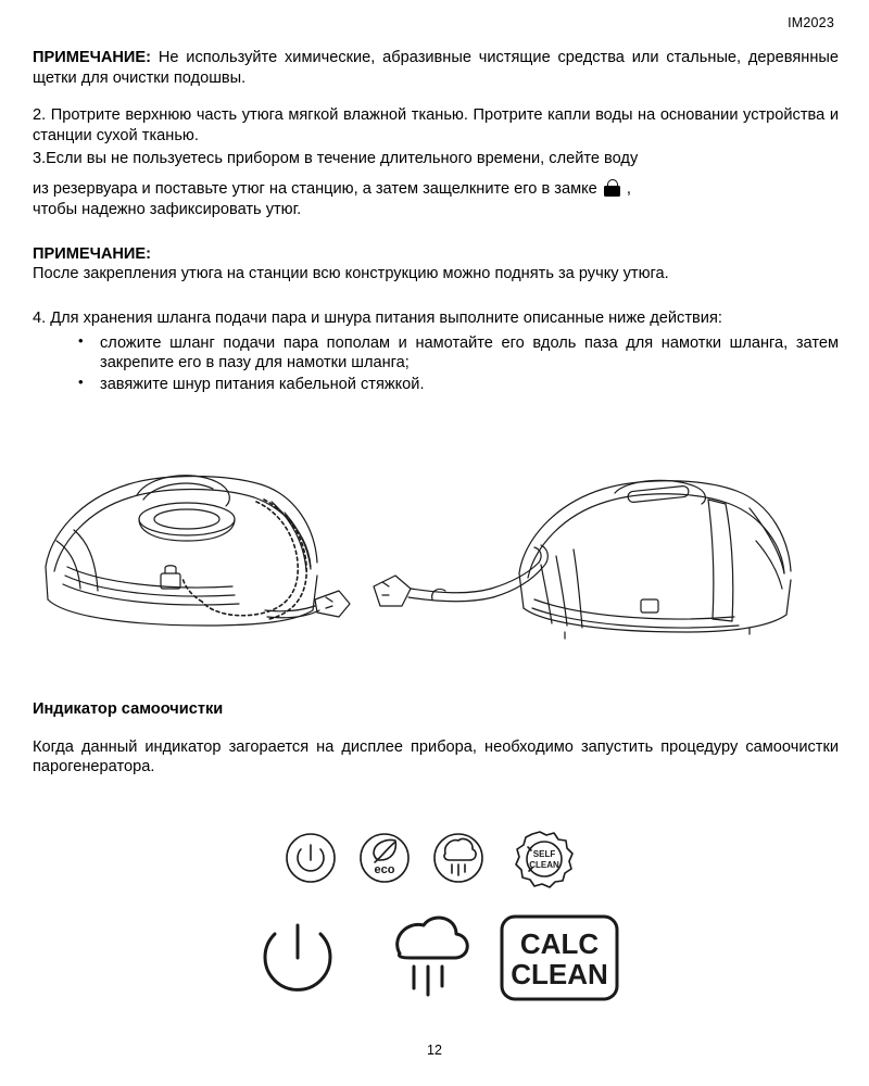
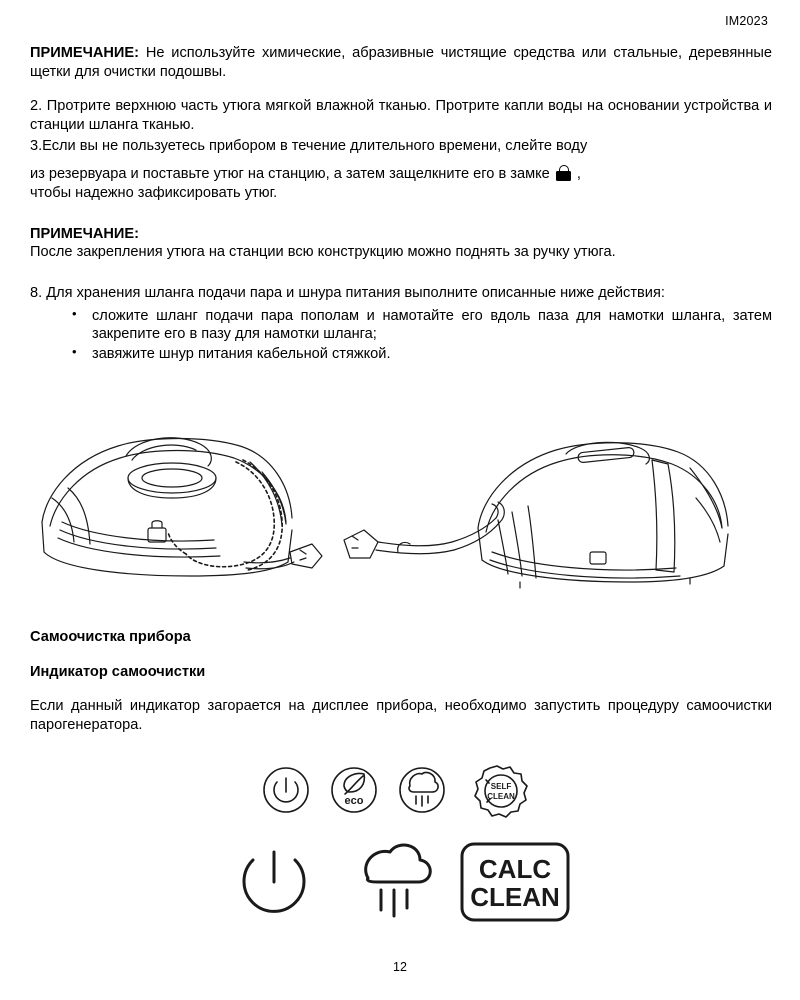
  IM2023
  ПРИМЕЧАНИЕ: Не используйте химические, абразивные чистящие средства или стальные, деревянные щетки для очистки подошвы.
- 2. Протрите верхнюю часть утюга мягкой влажной тканью. Протрите капли воды на основании устройства и станции сухой тканью.
+ 2. Протрите верхнюю часть утюга мягкой влажной тканью. Протрите капли воды на основании устройства и станции шланга тканью.
  3.Если вы не пользуетесь прибором в течение длительного времени, слейте воду
  из резервуара и поставьте утюг на станцию, а затем защелкните его в замке ,
  чтобы надежно зафиксировать утюг.
  ПРИМЕЧАНИЕ:
  После закрепления утюга на станции всю конструкцию можно поднять за ручку утюга.
- 4. Для хранения шланга подачи пара и шнура питания выполните описанные ниже действия:
+ 8. Для хранения шланга подачи пара и шнура питания выполните описанные ниже действия:
  сложите шланг подачи пара пополам и намотайте его вдоль паза для намотки шланга, затем закрепите его в пазу для намотки шланга;
  завяжите шнур питания кабельной стяжкой.
+ Самоочистка прибора
  Индикатор самоочистки
- Когда данный индикатор загорается на дисплее прибора, необходимо запустить процедуру самоочистки парогенератора.
+ Если данный индикатор загорается на дисплее прибора, необходимо запустить процедуру самоочистки парогенератора.
  eco
  SELF
  CLEAN
  CALC
  CLEAN
  12
